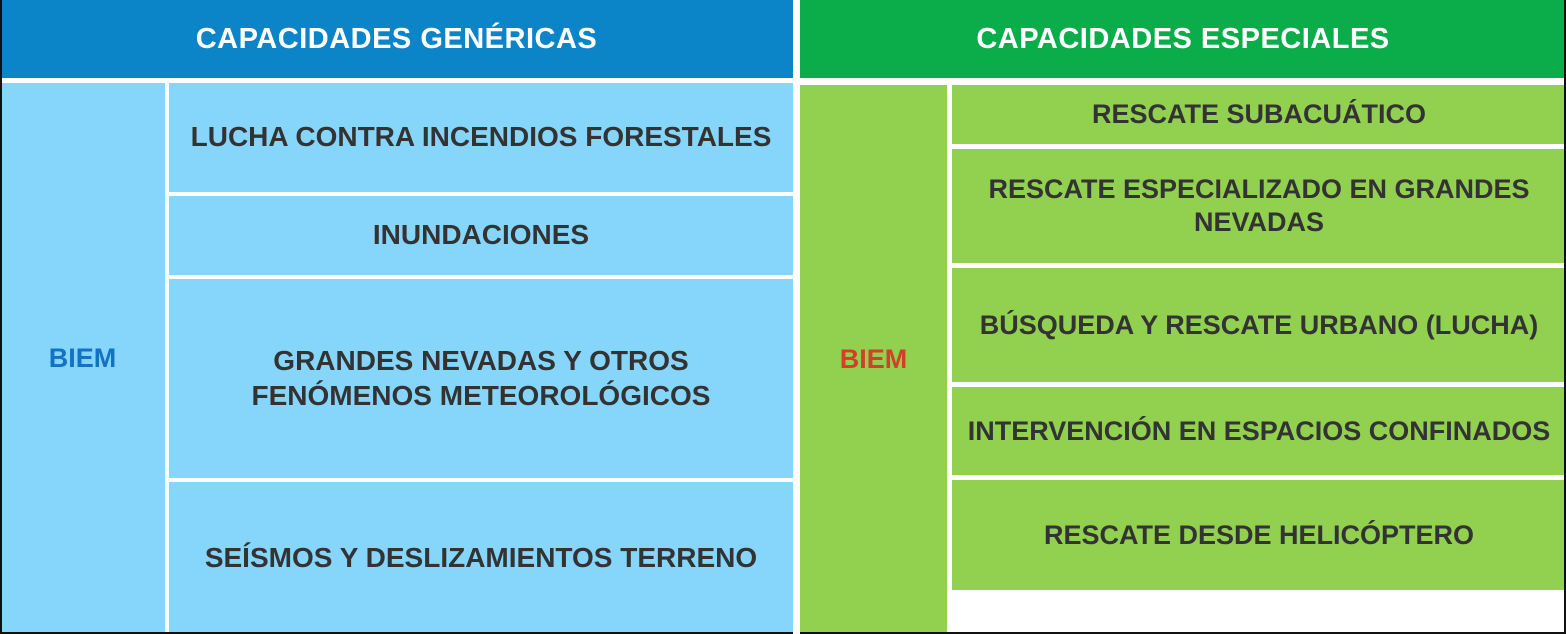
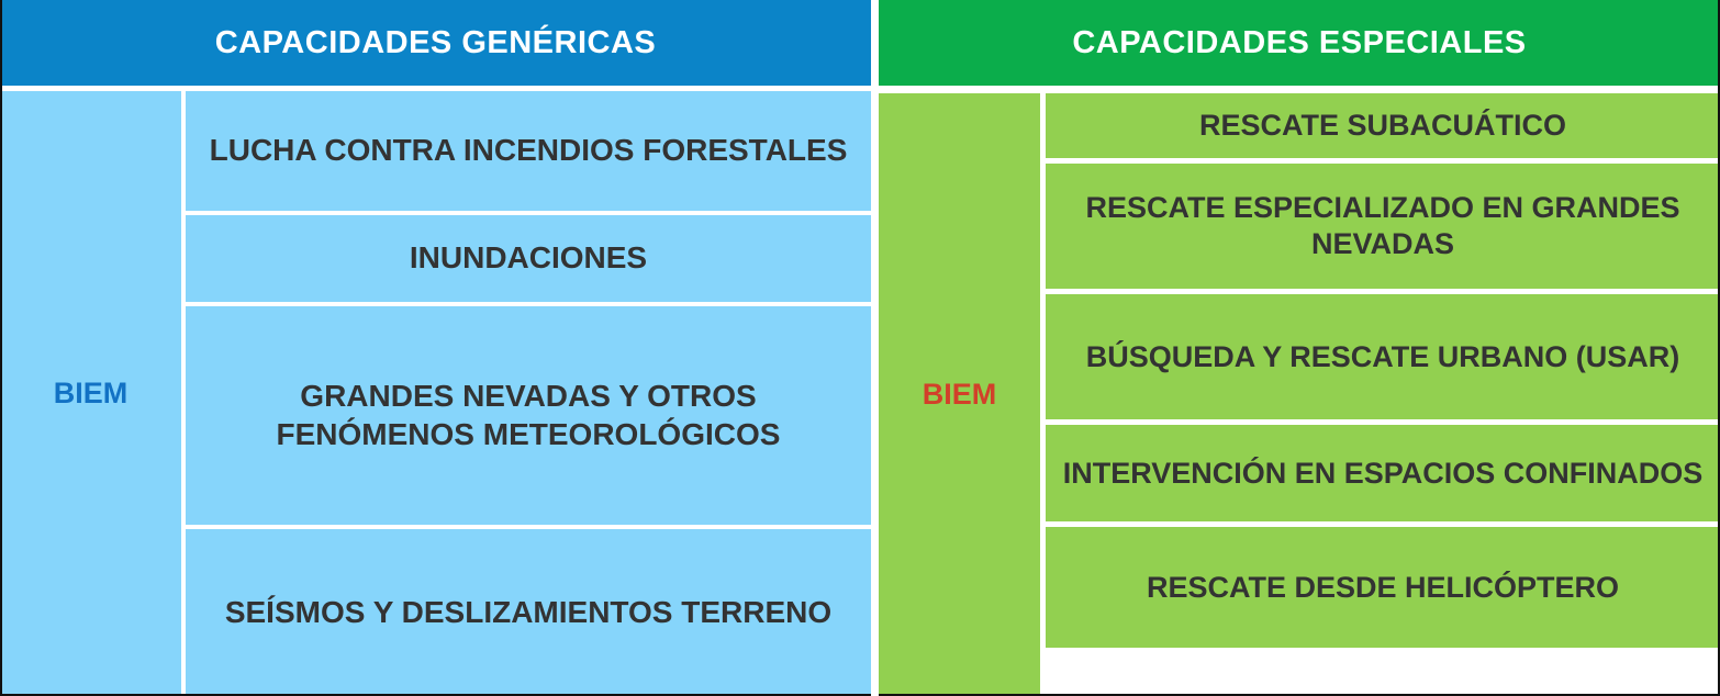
  CAPACIDADES GENÉRICAS
  BIEM
  LUCHA CONTRA INCENDIOS FORESTALES
  INUNDACIONES
  GRANDES NEVADAS Y OTROS FENÓMENOS METEOROLÓGICOS
  SEÍSMOS Y DESLIZAMIENTOS TERRENO
  CAPACIDADES ESPECIALES
  BIEM
  RESCATE SUBACUÁTICO
  RESCATE ESPECIALIZADO EN GRANDES NEVADAS
- BÚSQUEDA Y RESCATE URBANO (LUCHA)
+ BÚSQUEDA Y RESCATE URBANO (USAR)
  INTERVENCIÓN EN ESPACIOS CONFINADOS
  RESCATE DESDE HELICÓPTERO
